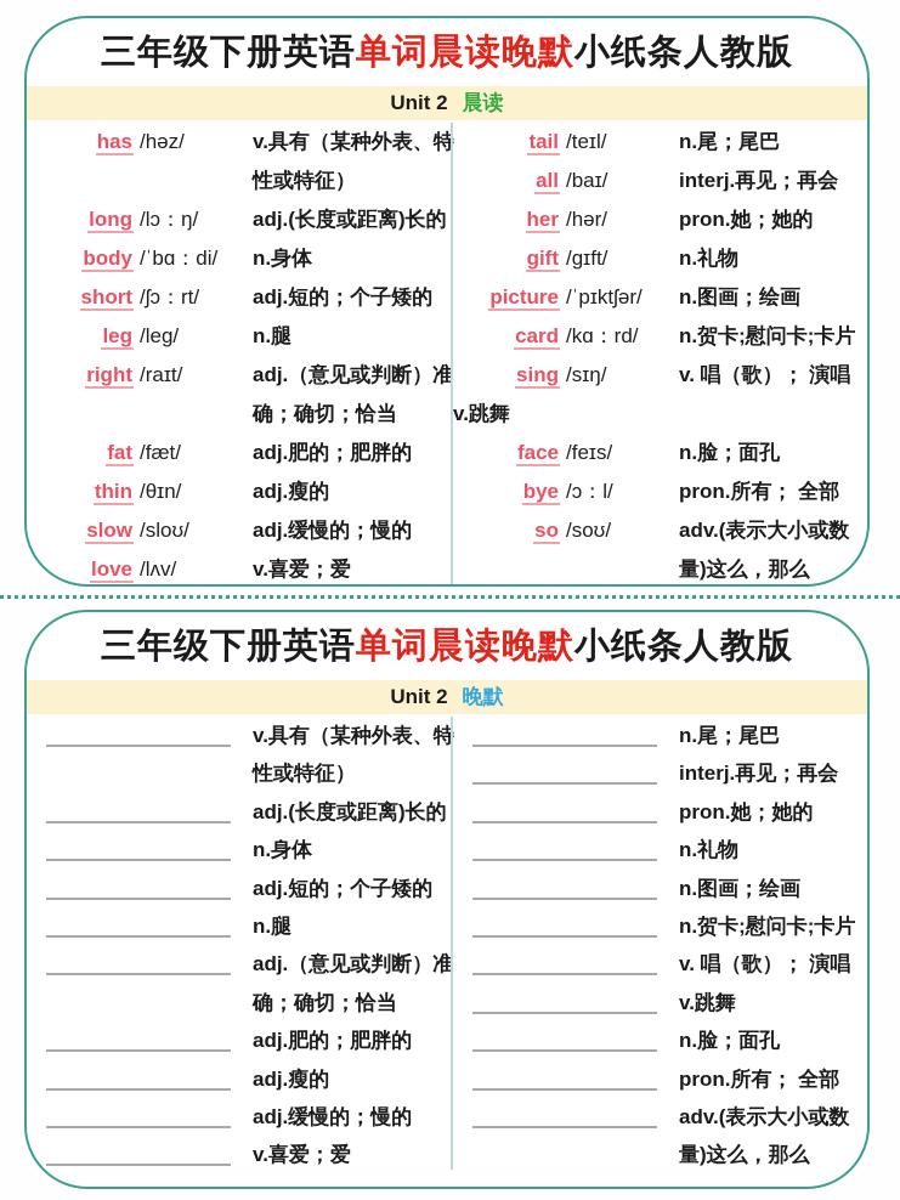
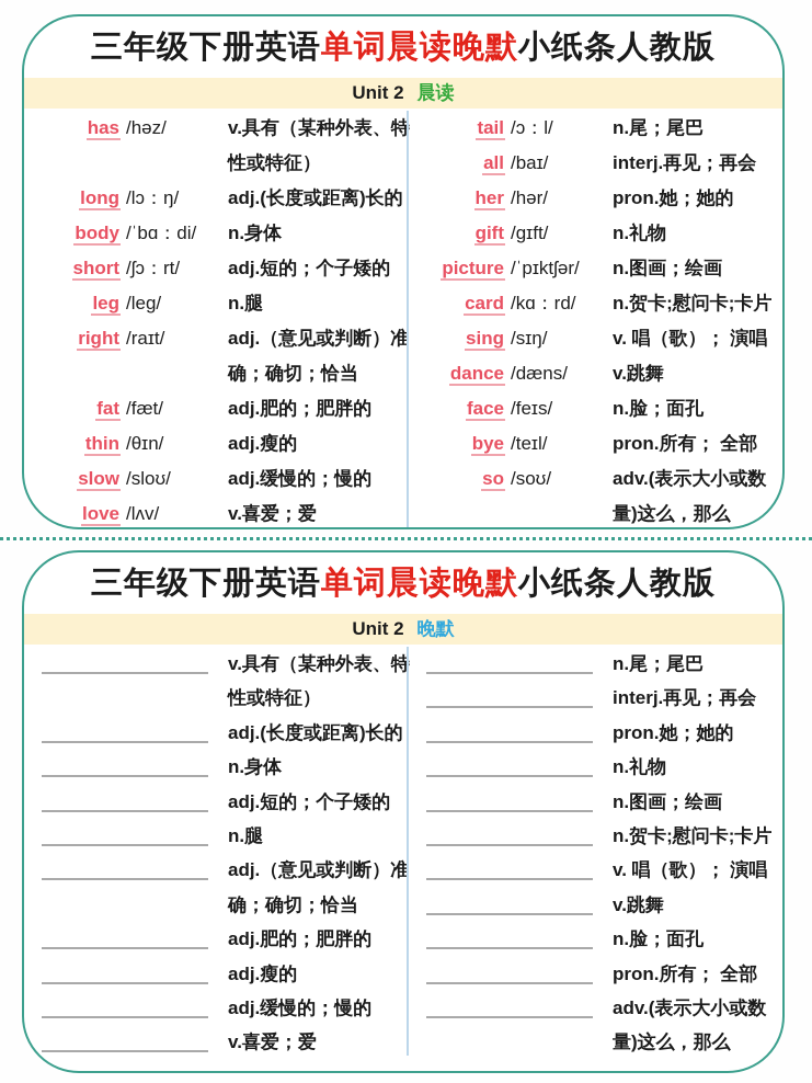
  三年级下册英语
  单词晨读晚默
  小纸条人教版
  Unit 2
  晨读
  has
  /həz/
  v.具有（某种外表、特
  性或特征）
  long
  /lɔ：ŋ/
  adj.(长度或距离)长的
  body
  /ˈbɑ：di/
  n.身体
  short
  /ʃɔ：rt/
  adj.短的；个子矮的
  leg
  /leg/
  n.腿
  right
  /raɪt/
  adj.（意见或判断）准
  确；确切；恰当
  fat
  /fæt/
  adj.肥的；肥胖的
  thin
  /θɪn/
  adj.瘦的
  slow
  /sloʊ/
  adj.缓慢的；慢的
  love
  /lʌv/
  v.喜爱；爱
  tail
- /teɪl/
+ /ɔ：l/
  n.尾；尾巴
  all
  /baɪ/
  interj.再见；再会
  her
  /hər/
  pron.她；她的
  gift
  /gɪft/
  n.礼物
  picture
  /ˈpɪktʃər/
  n.图画；绘画
  card
  /kɑ：rd/
  n.贺卡;慰问卡;卡片
  sing
  /sɪŋ/
  v. 唱（歌）； 演唱
+ dance
+ /dæns/
  v.跳舞
  face
  /feɪs/
  n.脸；面孔
  bye
- /ɔ：l/
+ /teɪl/
  pron.所有； 全部
  so
  /soʊ/
  adv.(表示大小或数
  量)这么，那么
  三年级下册英语
  单词晨读晚默
  小纸条人教版
  Unit 2
  晚默
  v.具有（某种外表、特
  性或特征）
  adj.(长度或距离)长的
  n.身体
  adj.短的；个子矮的
  n.腿
  adj.（意见或判断）准
  确；确切；恰当
  adj.肥的；肥胖的
  adj.瘦的
  adj.缓慢的；慢的
  v.喜爱；爱
  n.尾；尾巴
  interj.再见；再会
  pron.她；她的
  n.礼物
  n.图画；绘画
  n.贺卡;慰问卡;卡片
  v. 唱（歌）； 演唱
  v.跳舞
  n.脸；面孔
  pron.所有； 全部
  adv.(表示大小或数
  量)这么，那么
